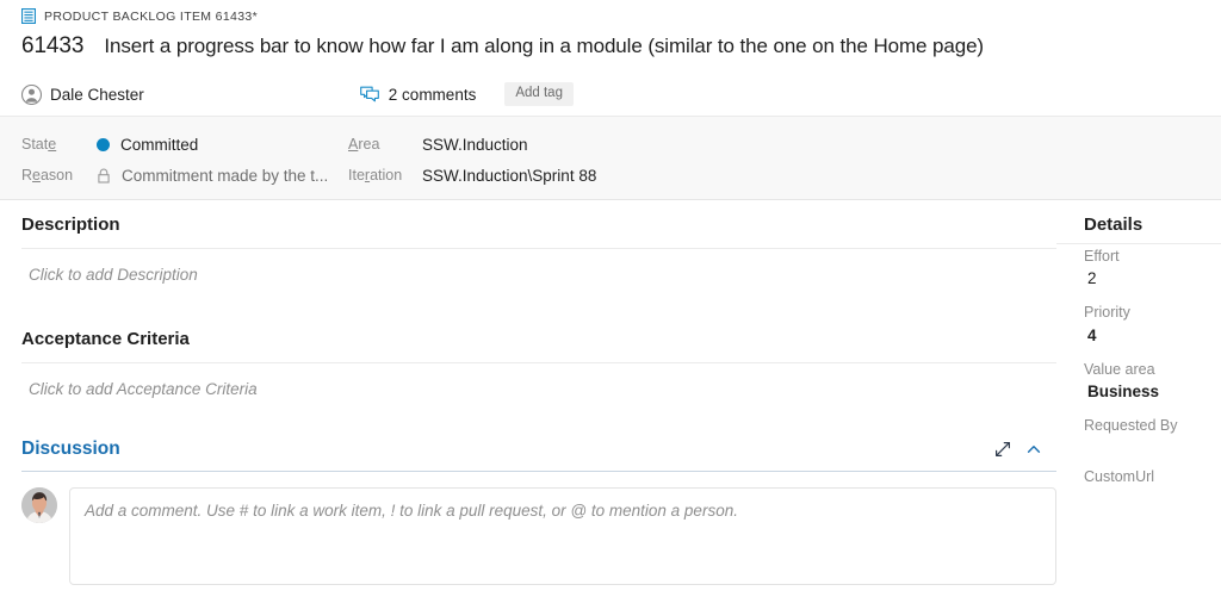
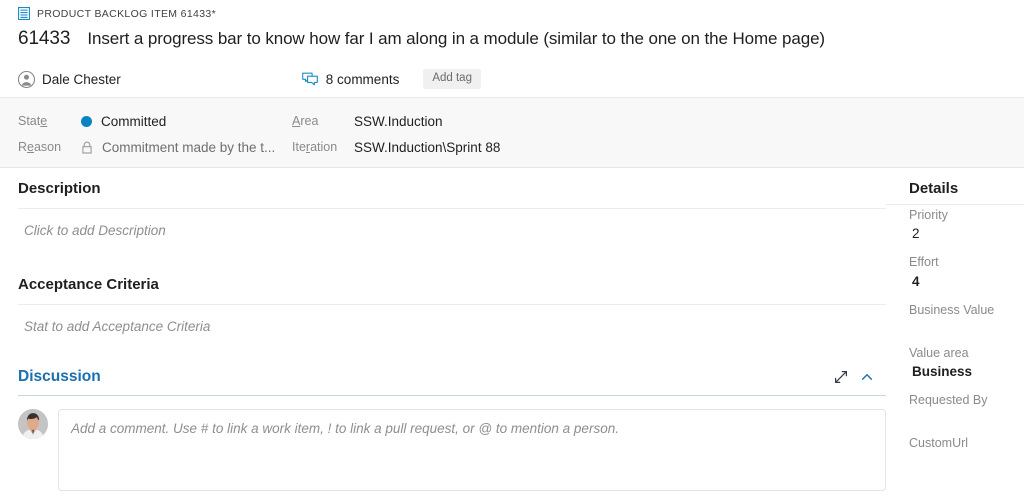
  PRODUCT BACKLOG ITEM 61433*
  61433
  Insert a progress bar to know how far I am along in a module (similar to the one on the Home page)
  Dale Chester
- 2 comments
+ 8 comments
  Add tag
  State
  Committed
  Area
  SSW.Induction
  Reason
  Commitment made by the t...
  Iteration
  SSW.Induction\Sprint 88
  Description
  Click to add Description
  Acceptance Criteria
- Click to add Acceptance Criteria
+ Stat to add Acceptance Criteria
  Discussion
  Add a comment. Use # to link a work item, ! to link a pull request, or @ to mention a person.
  Details
- Effort
+ Priority
  2
- Priority
+ Effort
  4
+ Business Value
  Value area
  Business
  Requested By
  CustomUrl
